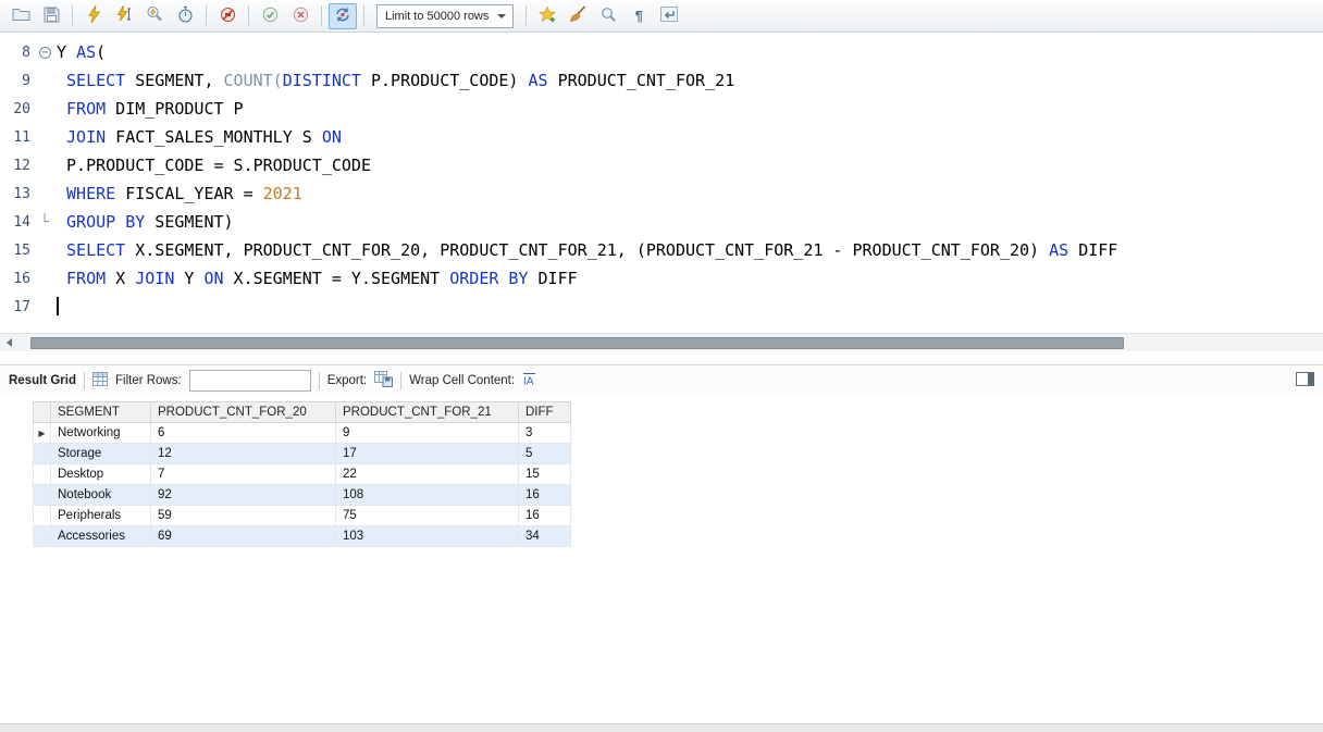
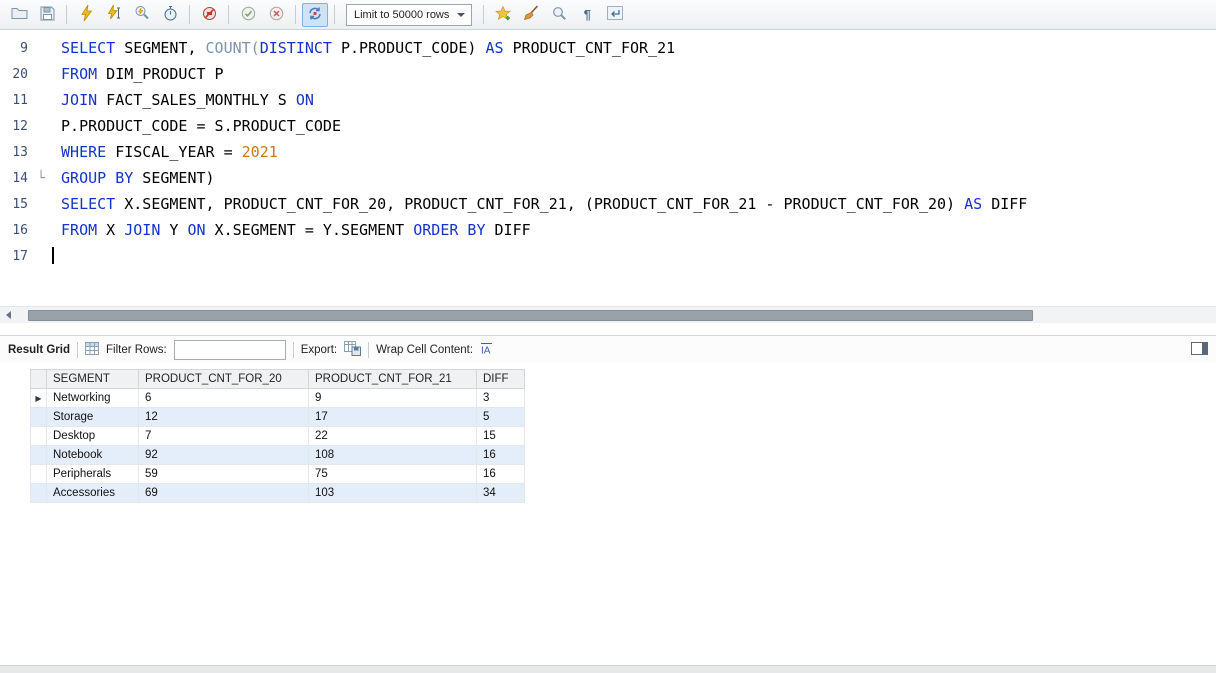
  Limit to 50000 rows
  ¶
- 8
- −
- Y AS(
  9
  SELECT SEGMENT, COUNT(DISTINCT P.PRODUCT_CODE) AS PRODUCT_CNT_FOR_21
  20
  FROM DIM_PRODUCT P
  11
  JOIN FACT_SALES_MONTHLY S ON
  12
  P.PRODUCT_CODE = S.PRODUCT_CODE
  13
  WHERE FISCAL_YEAR = 2021
  14
  └
  GROUP BY SEGMENT)
  15
  SELECT X.SEGMENT, PRODUCT_CNT_FOR_20, PRODUCT_CNT_FOR_21, (PRODUCT_CNT_FOR_21 - PRODUCT_CNT_FOR_20) AS DIFF
  16
  FROM X JOIN Y ON X.SEGMENT = Y.SEGMENT ORDER BY DIFF
  17
  Result Grid
  Filter Rows:
  Export:
  Wrap Cell Content:
  IA
  	SEGMENT	PRODUCT_CNT_FOR_20	PRODUCT_CNT_FOR_21	DIFF
  ▶	Networking	6	9	3
  	Storage	12	17	5
  	Desktop	7	22	15
  	Notebook	92	108	16
  	Peripherals	59	75	16
  	Accessories	69	103	34
